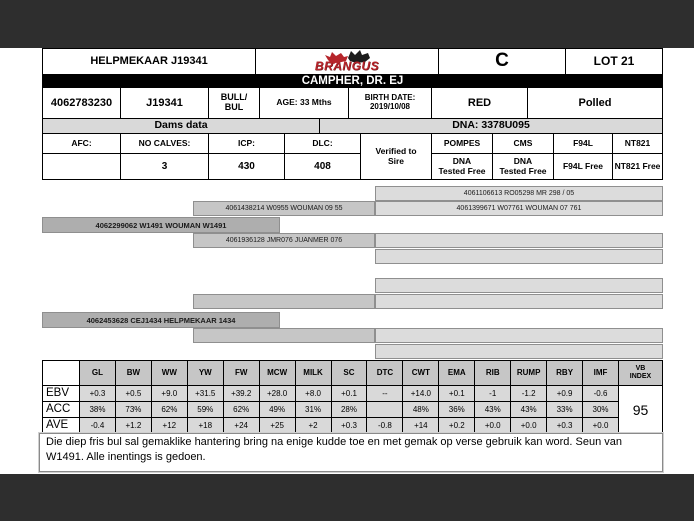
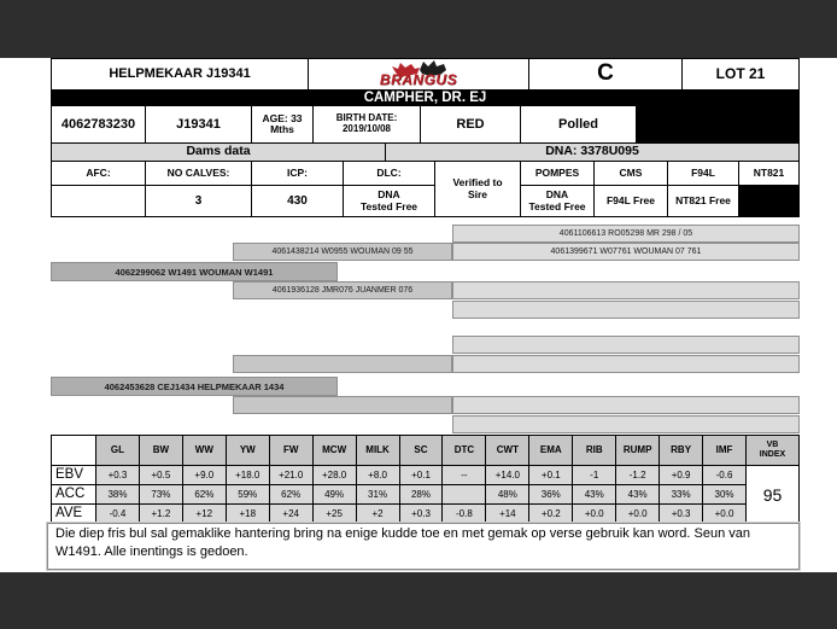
  HELPMEKAAR J19341
  BRANGUS
  C
  LOT 21
  CAMPHER, DR. EJ
  4062783230
  J19341
- BULL/
- BUL
  AGE: 33 Mths
  BIRTH DATE:
  2019/10/08
  RED
  Polled
  Dams data
  DNA: 3378U095
  AFC:
  NO CALVES:
  ICP:
  DLC:
  Verified to
  Sire
  POMPES
  CMS
  F94L
  NT821
  3
  430
- 408
  DNA
  Tested Free
  DNA
  Tested Free
  F94L Free
  NT821 Free
  4062299062 W1491 WOUMAN W1491
  4062453628 CEJ1434 HELPMEKAAR 1434
  GL
  BW
  WW
  YW
  FW
  MCW
  MILK
  SC
  DTC
  CWT
  EMA
  RIB
  RUMP
  RBY
  IMF
  95
  EBV
  +0.3
  +0.5
  +9.0
- +31.5
+ +18.0
- +39.2
+ +21.0
  +28.0
  +8.0
  +0.1
  --
  +14.0
  +0.1
  -1
  -1.2
  +0.9
  -0.6
  ACC
  38%
  73%
  62%
  59%
  62%
  49%
  31%
  28%
  48%
  36%
  43%
  43%
  33%
  30%
  AVE
  -0.4
  +1.2
  +12
  +18
  +24
  +25
  +2
  +0.3
  -0.8
  +14
  +0.2
  +0.0
  +0.0
  +0.3
  +0.0
  Die diep fris bul sal gemaklike hantering bring na enige kudde toe en met gemak op verse gebruik kan word. Seun van W1491. Alle inentings is gedoen.
